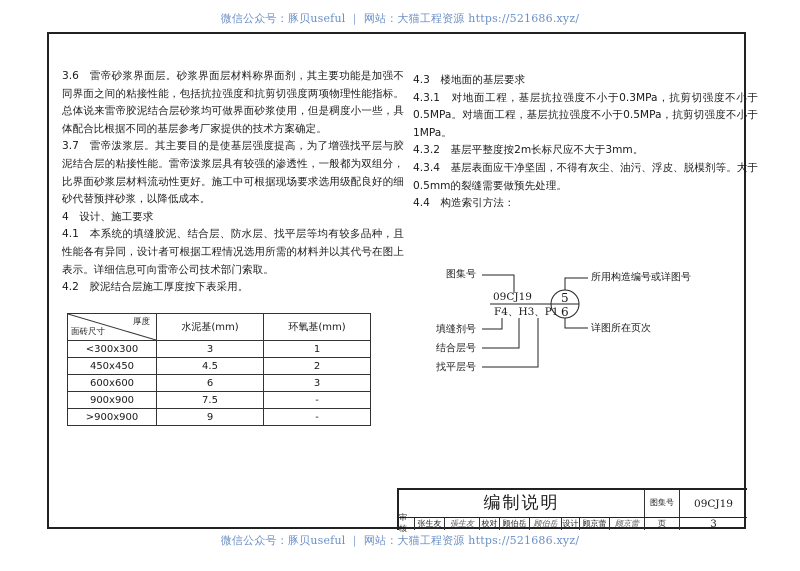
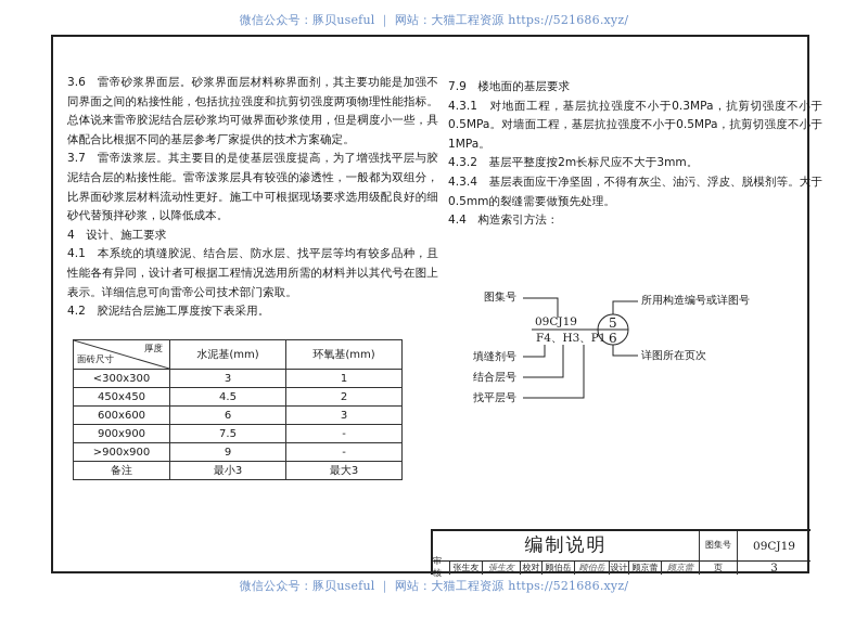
  微信公众号：豚贝useful ｜ 网站：大猫工程资源 https://521686.xyz/
  3.6 雷帝砂浆界面层。砂浆界面层材料称界面剂，其主要功能是加强不同界面之间的粘接性能，包括抗拉强度和抗剪切强度两项物理性能指标。总体说来雷帝胶泥结合层砂浆均可做界面砂浆使用，但是稠度小一些，具体配合比根据不同的基层参考厂家提供的技术方案确定。
  3.7 雷帝泼浆层。其主要目的是使基层强度提高，为了增强找平层与胶泥结合层的粘接性能。雷帝泼浆层具有较强的渗透性，一般都为双组分，比界面砂浆层材料流动性更好。施工中可根据现场要求选用级配良好的细砂代替预拌砂浆，以降低成本。
  4 设计、施工要求
  4.1 本系统的填缝胶泥、结合层、防水层、找平层等均有较多品种，且性能各有异同，设计者可根据工程情况选用所需的材料并以其代号在图上表示。详细信息可向雷帝公司技术部门索取。
  4.2 胶泥结合层施工厚度按下表采用。
  厚度 面砖尺寸	水泥基(mm)	环氧基(mm)
  <300x300	3	1
  450x450	4.5	2
  600x600	6	3
  900x900	7.5	-
  >900x900	9	-
+ 备注	最小3	最大3
- 4.3 楼地面的基层要求
+ 7.9 楼地面的基层要求
  4.3.1 对地面工程，基层抗拉强度不小于0.3MPa，抗剪切强度不小于0.5MPa。对墙面工程，基层抗拉强度不小于0.5MPa，抗剪切强度不小于1MPa。
  4.3.2 基层平整度按2m长标尺应不大于3mm。
  4.3.4 基层表面应干净坚固，不得有灰尘、油污、浮皮、脱模剂等。大于0.5mm的裂缝需要做预先处理。
  4.4 构造索引方法：
  图集号
  09CJ19
  F4、H3、P1
  5
  6
  所用构造编号或详图号
  详图所在页次
  填缝剂号
  结合层号
  找平层号
  编制说明
  图集号
  09CJ19
  审核
  张生友
  張生友
  校对
  顾伯岳
  顾伯岳
  设计
  顾京蕾
  顾京蕾
  页
  3
  微信公众号：豚贝useful ｜ 网站：大猫工程资源 https://521686.xyz/
